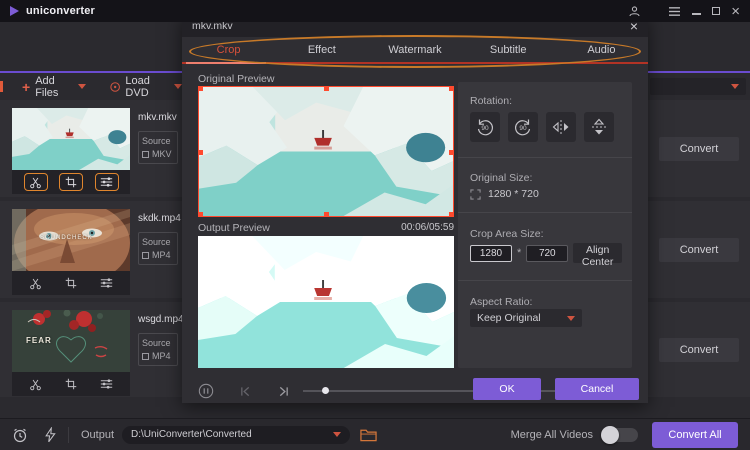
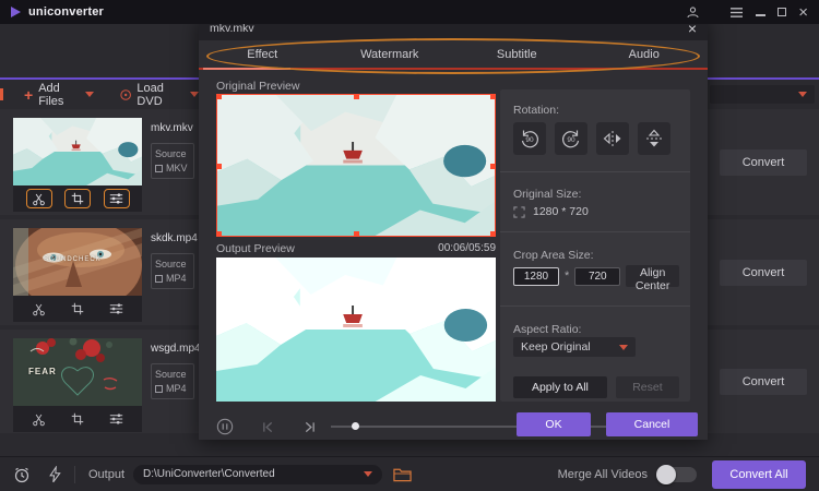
  uniconverter
  ×
  +
  Add Files
  Load DVD
  mkv.mkv
  Source
  MKV
  skdk.mp4
  Source
  MP4
  FEAR
  wsgd.mp4
  Source
  MP4
  Convert
  Convert
  Convert
  mkv.mkv
  ×
- Crop
  Effect
  Watermark
  Subtitle
  Audio
  Original Preview
  Output Preview
  00:06/05:59
  Rotation:
  Original Size:
  1280 * 720
  Crop Area Size:
  1280
  *
  720
  Align Center
  Aspect Ratio:
  Keep Original
+ Apply to All
+ Reset
  OK
  Cancel
  Output
  D:\UniConverter\Converted
  Merge All Videos
  Convert All
